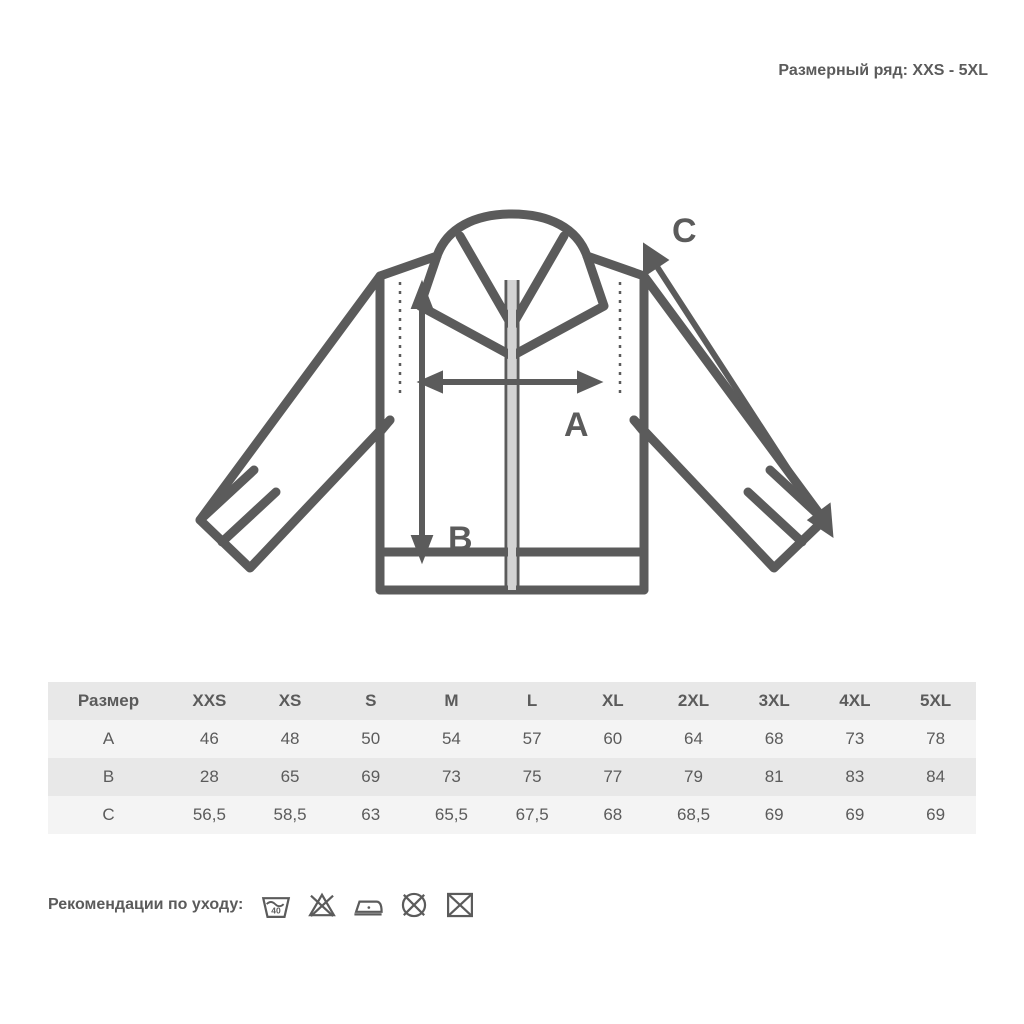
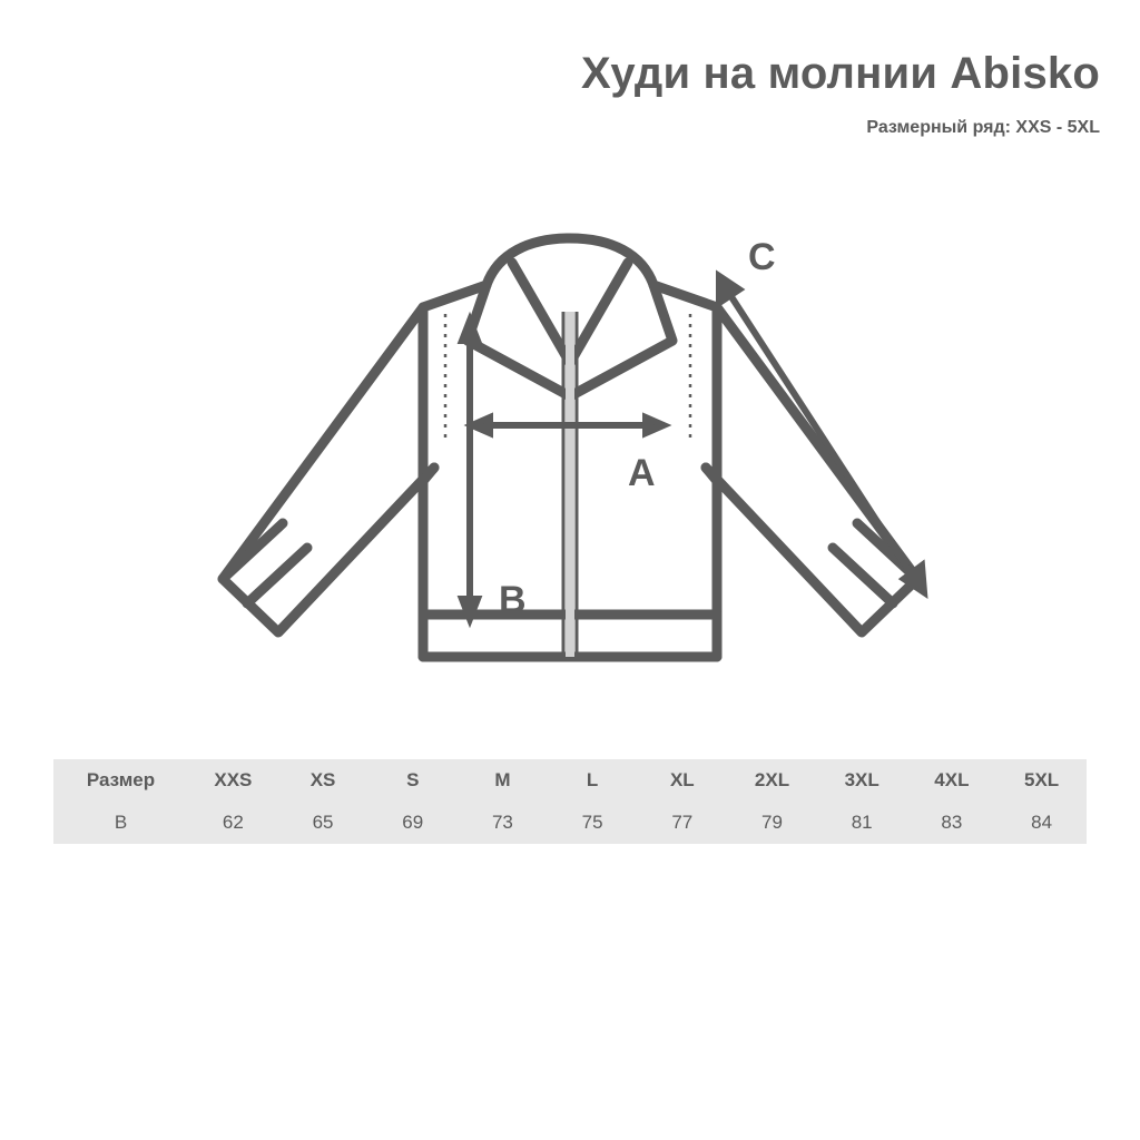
+ Худи на молнии Abisko
  Размерный ряд: XXS - 5XL
  A
  B
  C
  Размер	XXS	XS	S	M	L	XL	2XL	3XL	4XL	5XL
- A	46	48	50	54	57	60	64	68	73	78
- B	28	65	69	73	75	77	79	81	83	84
+ B	62	65	69	73	75	77	79	81	83	84
- C	56,5	58,5	63	65,5	67,5	68	68,5	69	69	69
- Рекомендации по уходу:
- 40
